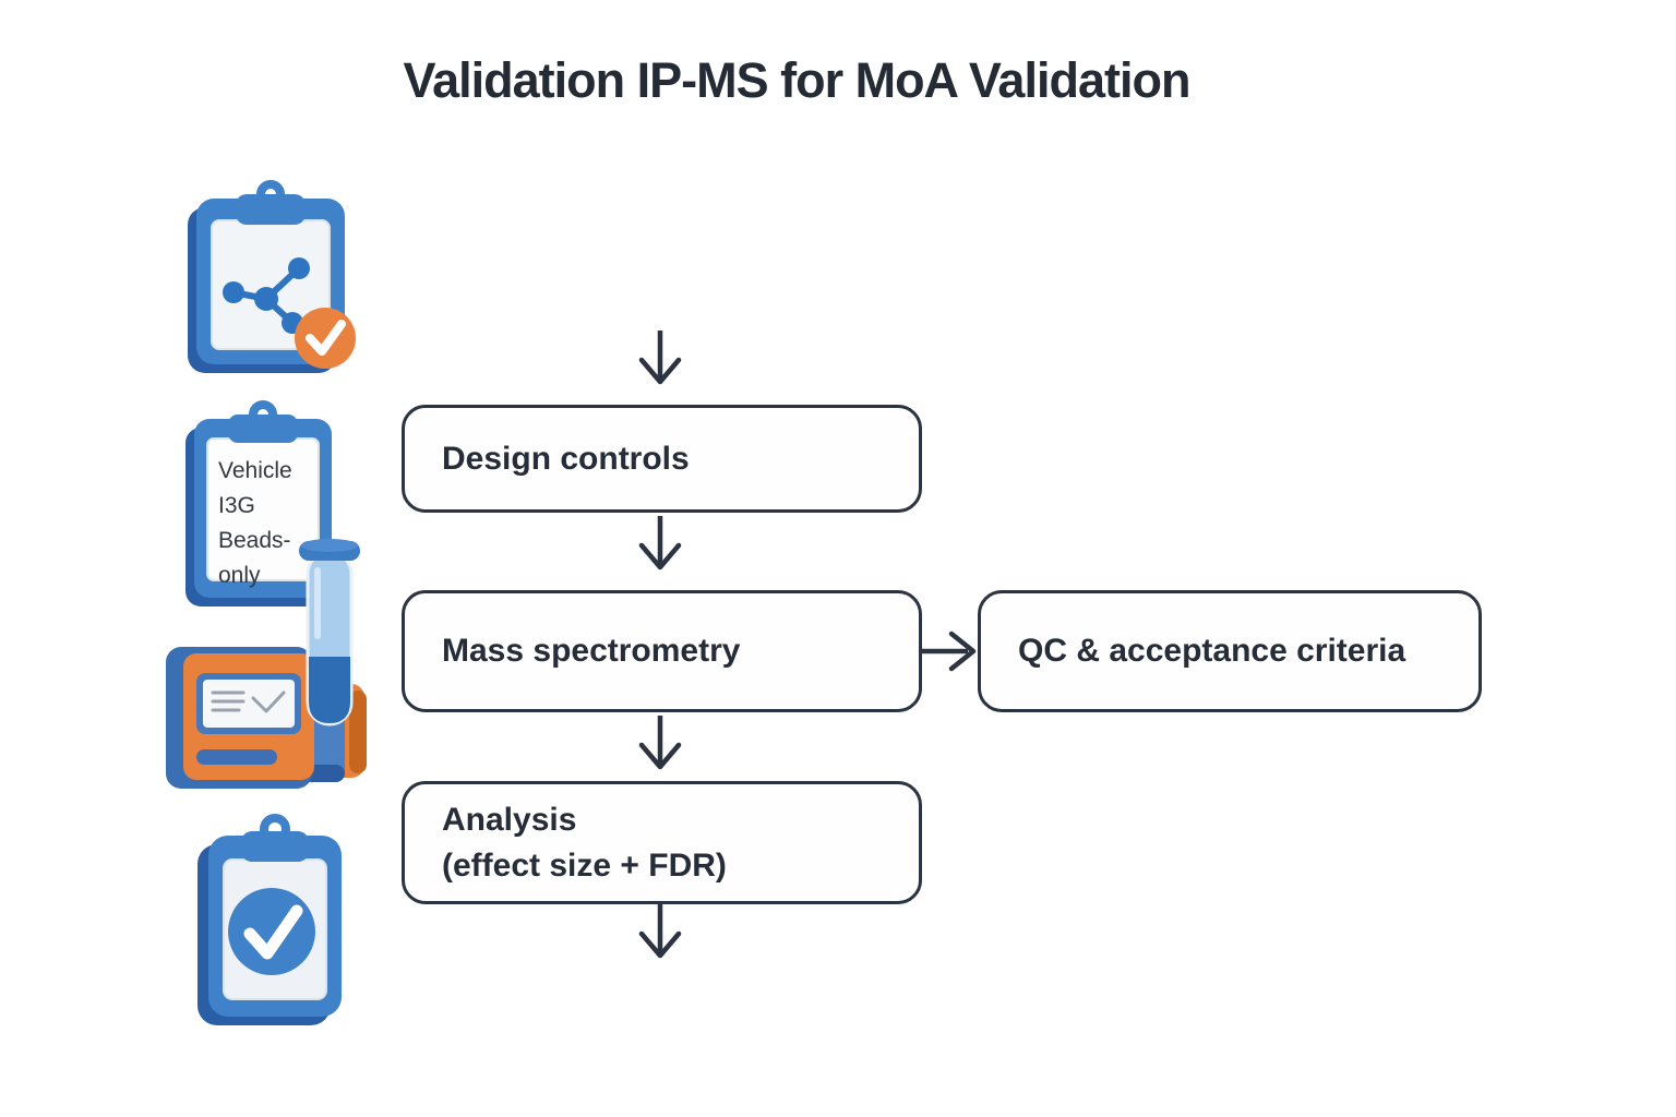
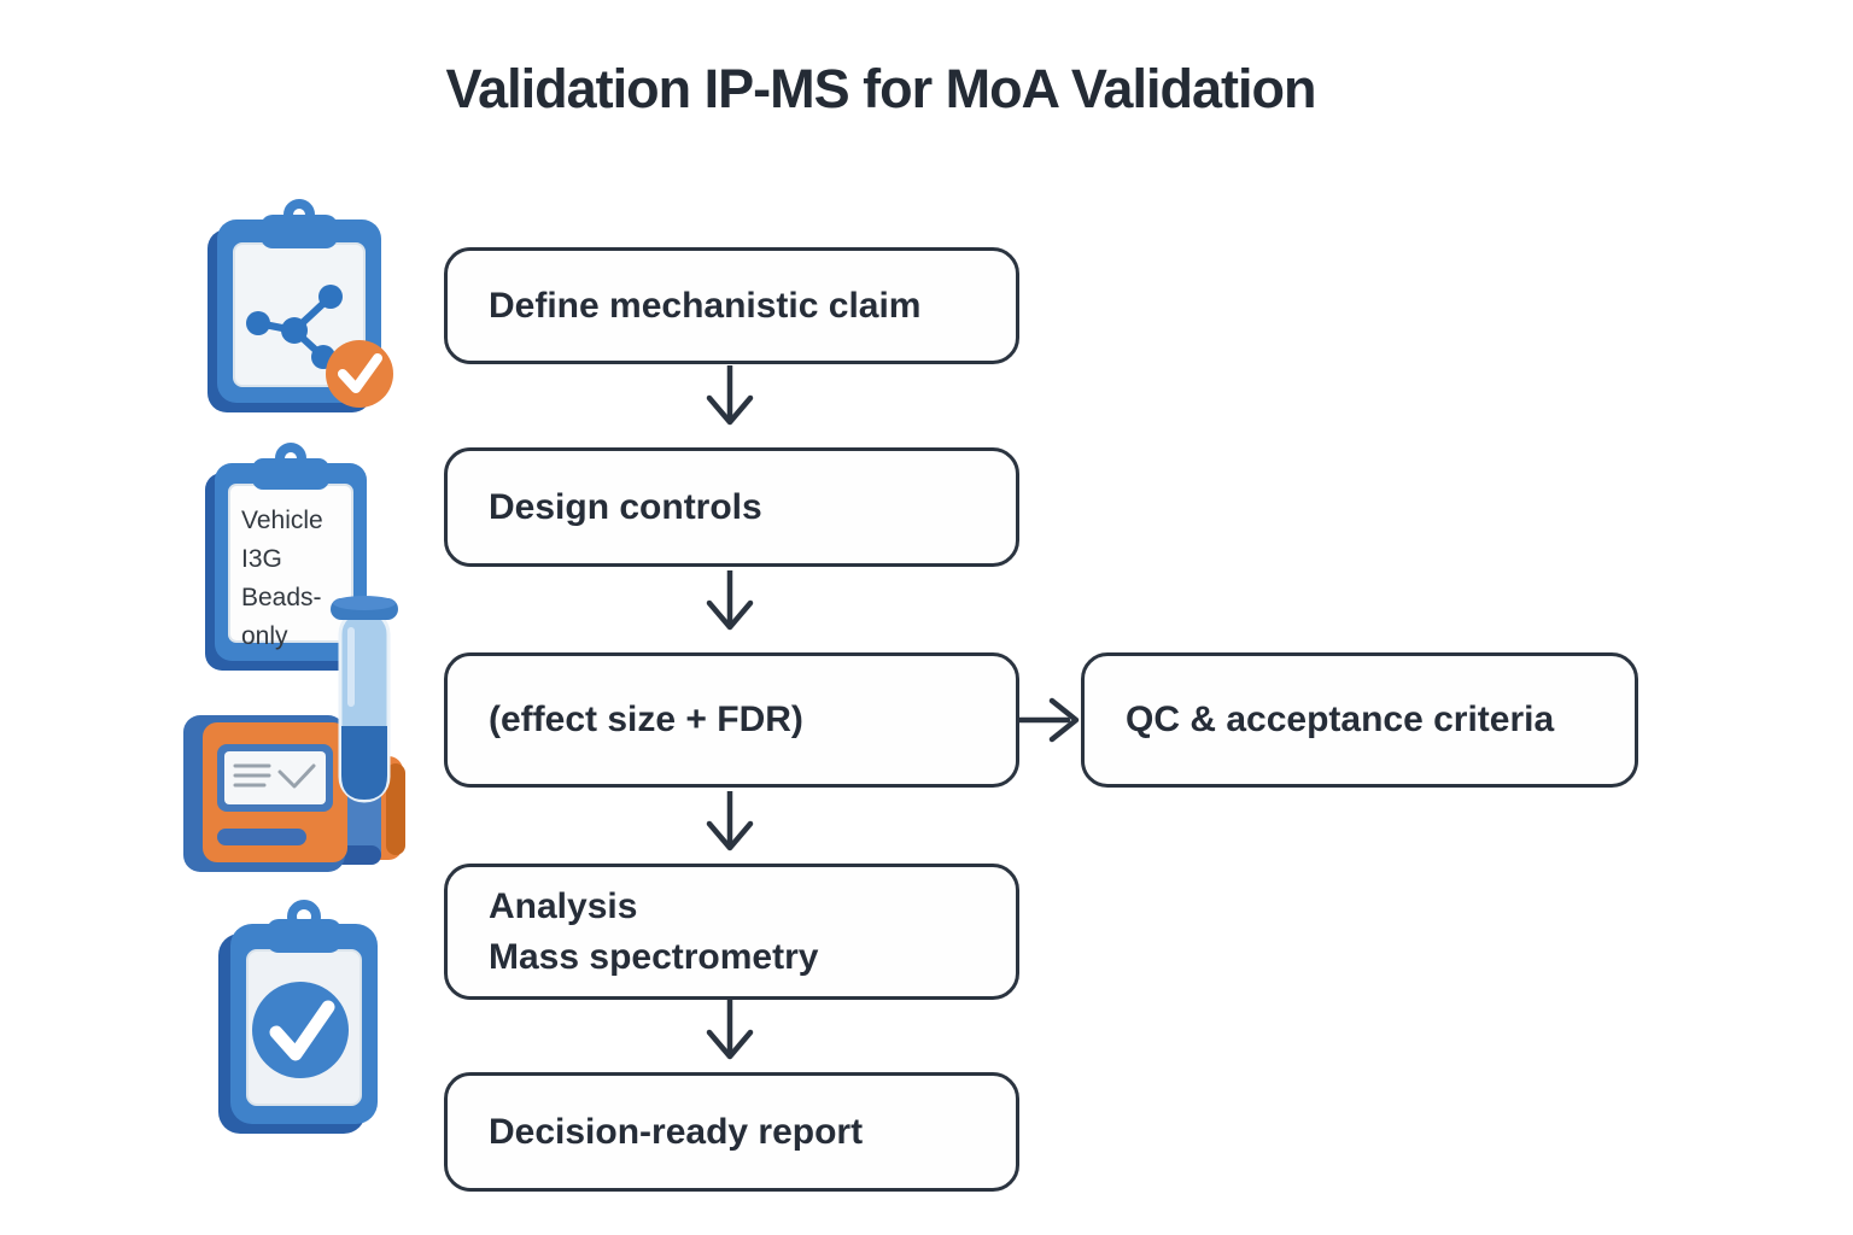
  Validation IP-MS for MoA Validation
  Vehicle
  I3G
  Beads-only
+ Define mechanistic claim
  Design controls
- Mass spectrometry
+ (effect size + FDR)
  QC & acceptance criteria
  Analysis
- (effect size + FDR)
+ Mass spectrometry
+ Decision-ready report
